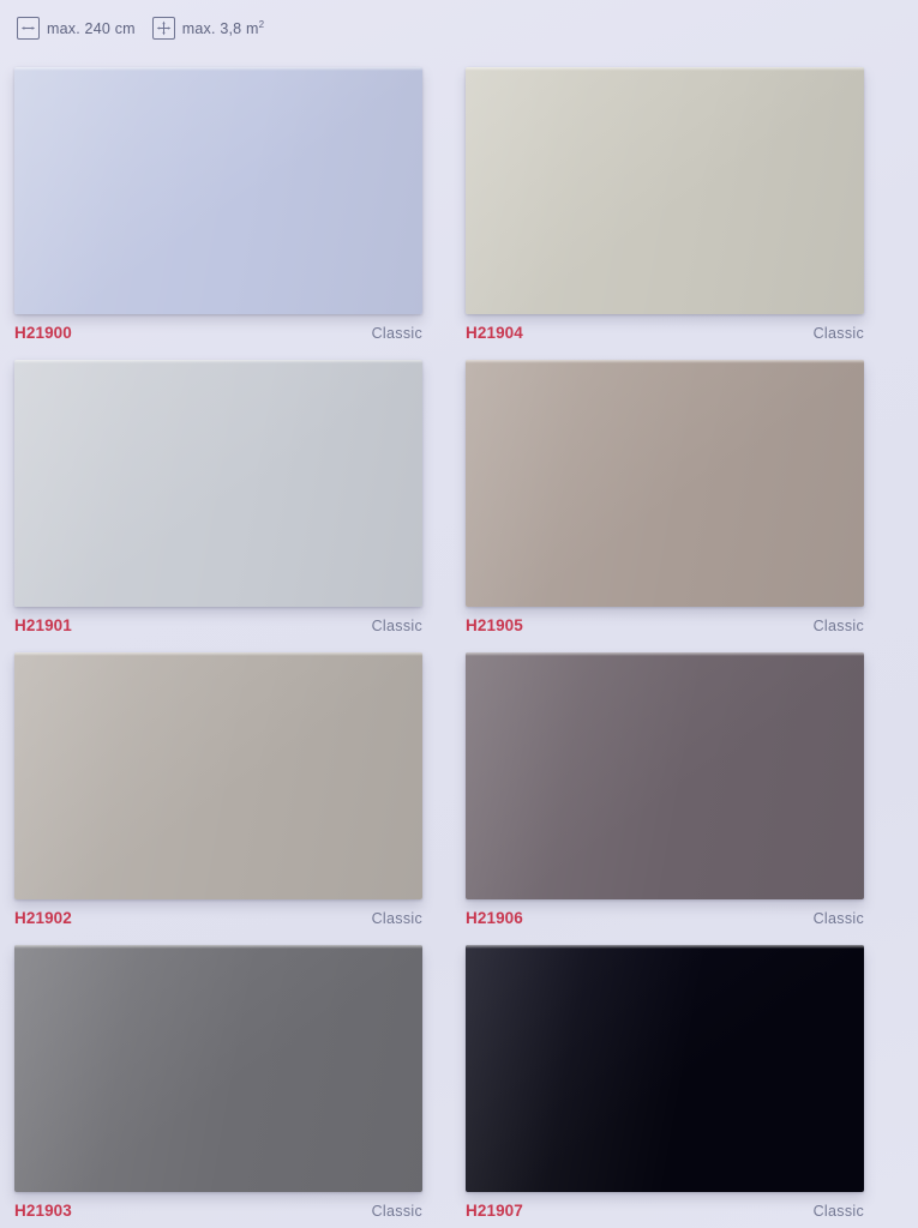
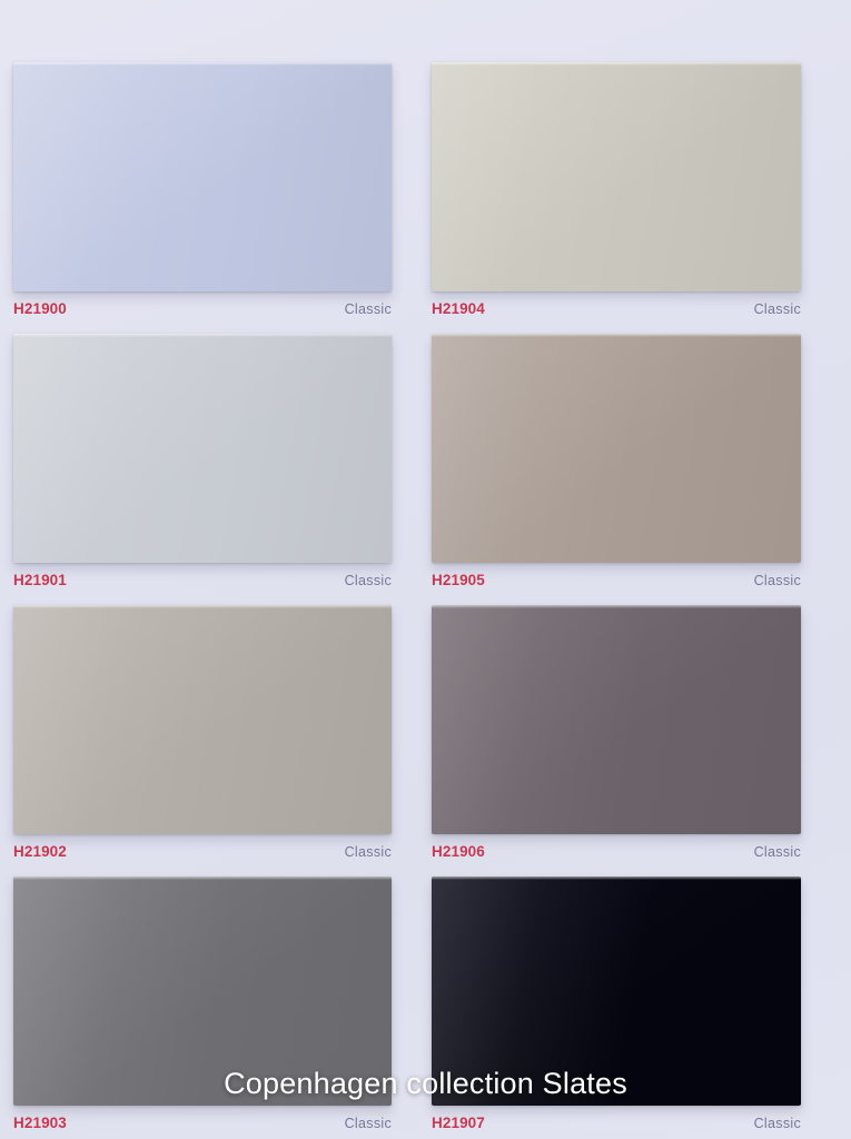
- max. 240 cm
- max. 3,8 m2
  H21900
  Classic
  H21904
  Classic
  H21901
  Classic
  H21905
  Classic
  H21902
  Classic
  H21906
  Classic
  H21903
  Classic
  H21907
  Classic
+ Copenhagen collection Slates
